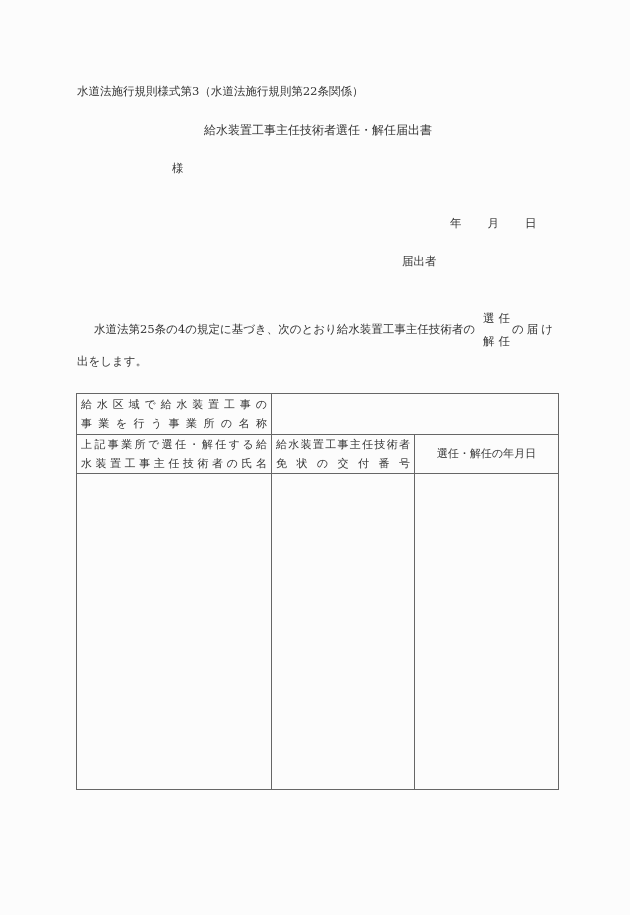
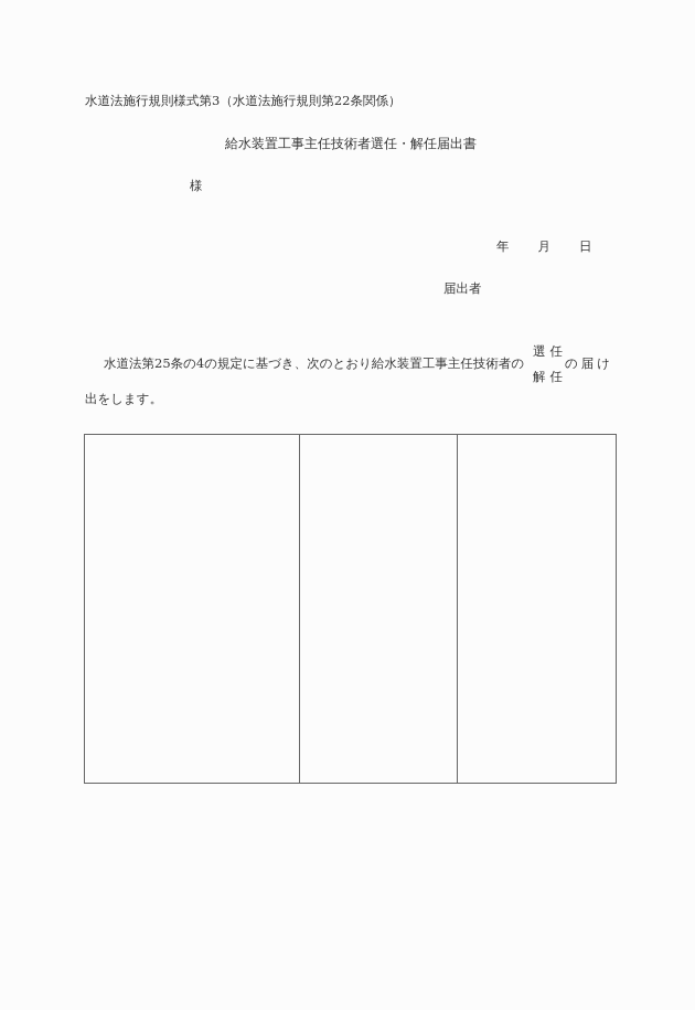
  水道法施行規則様式第3（水道法施行規則第22条関係）
  給水装置工事主任技術者選任・解任届出書
  様
  年 月 日
  届出者
  水道法第25条の4の規定に基づき、次のとおり給水装置工事主任技術者の
  選任
  解任
  の届け
  出をします。
- 給水区域で給水装置工事の 事業を行う事業所の名称
- 上記事業所で選任・解任する給 水装置工事主任技術者の氏名	給水装置工事主任技術者 免状の交付番号	選任・解任の年月日
